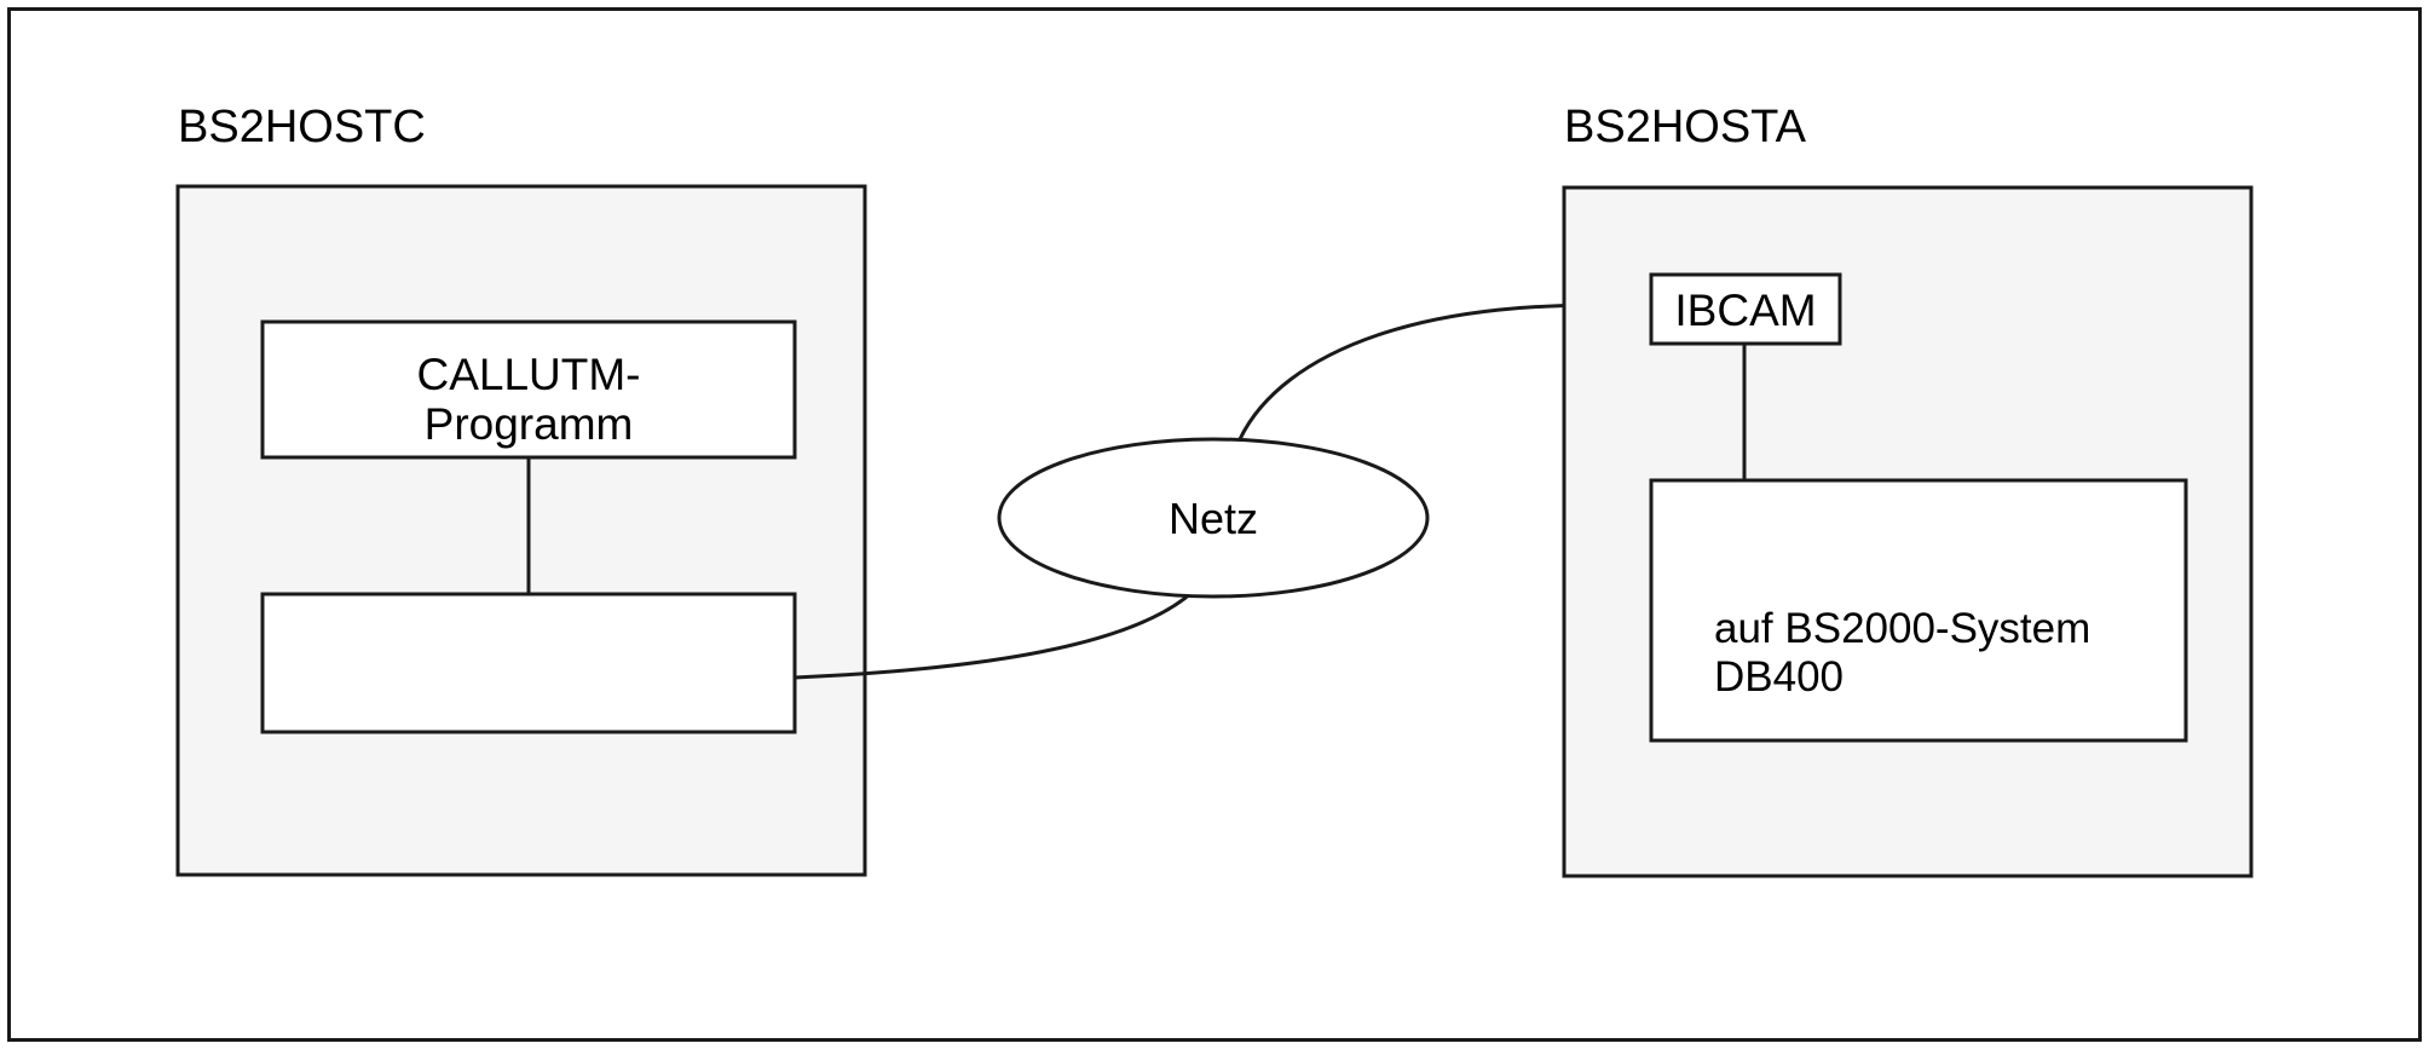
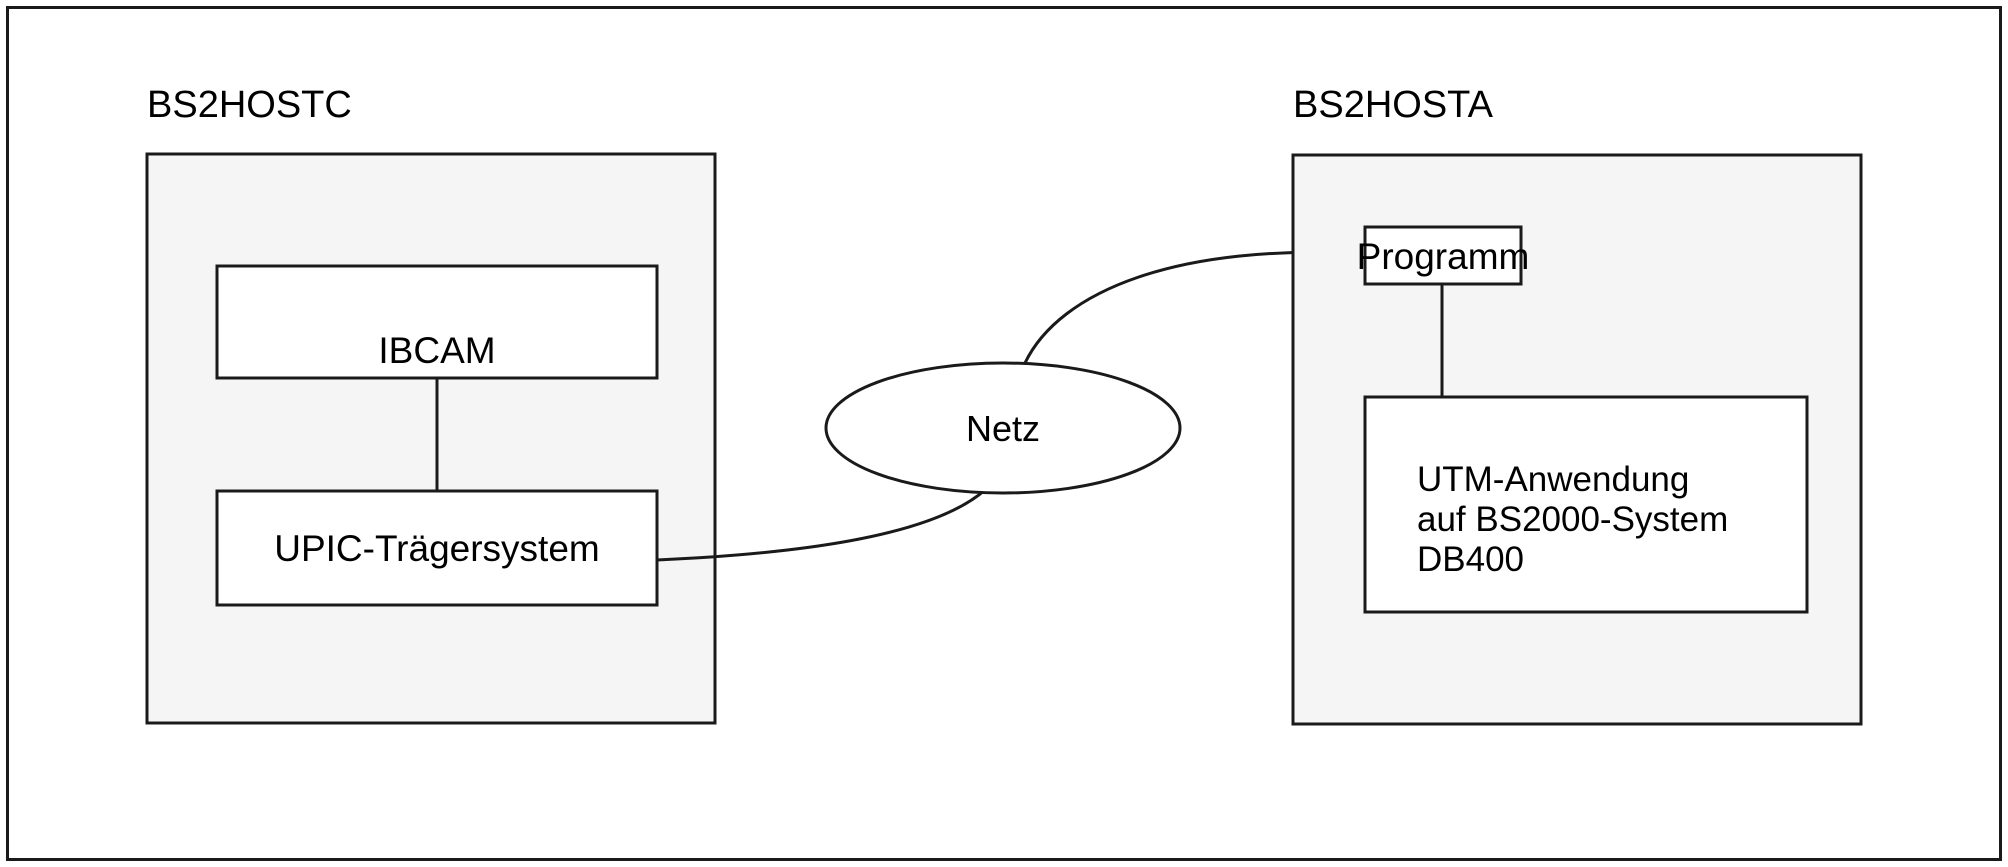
  BS2HOSTC
- CALLUTM-
- Programm
+ IBCAM
+ UPIC-Trägersystem
  Netz
  BS2HOSTA
- IBCAM
+ Programm
+ UTM-Anwendung
  auf BS2000-System
  DB400
